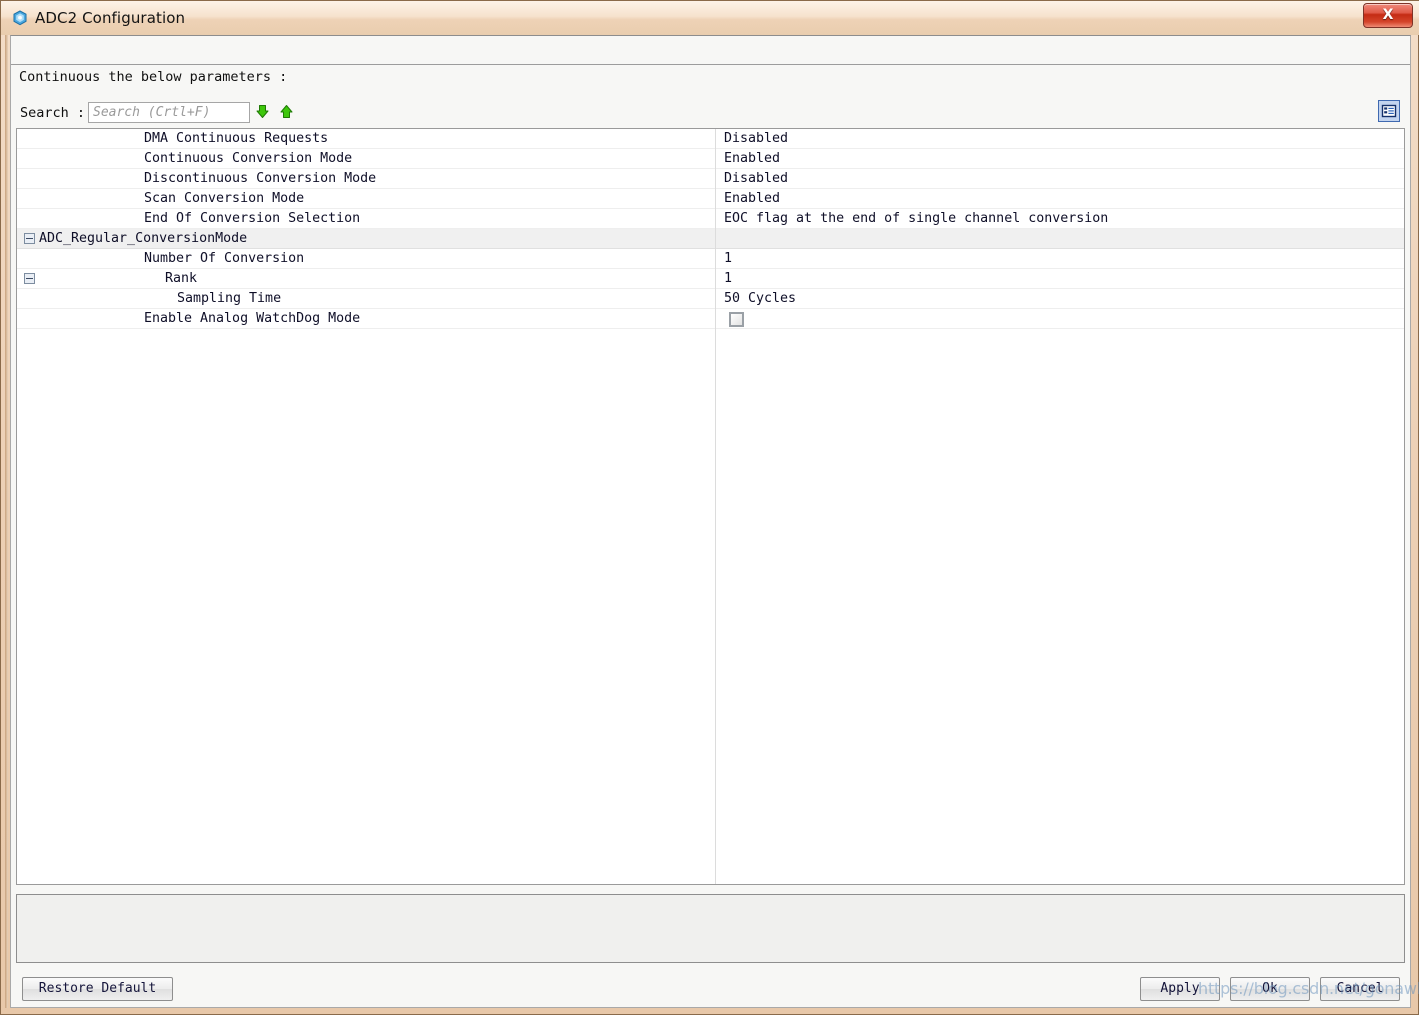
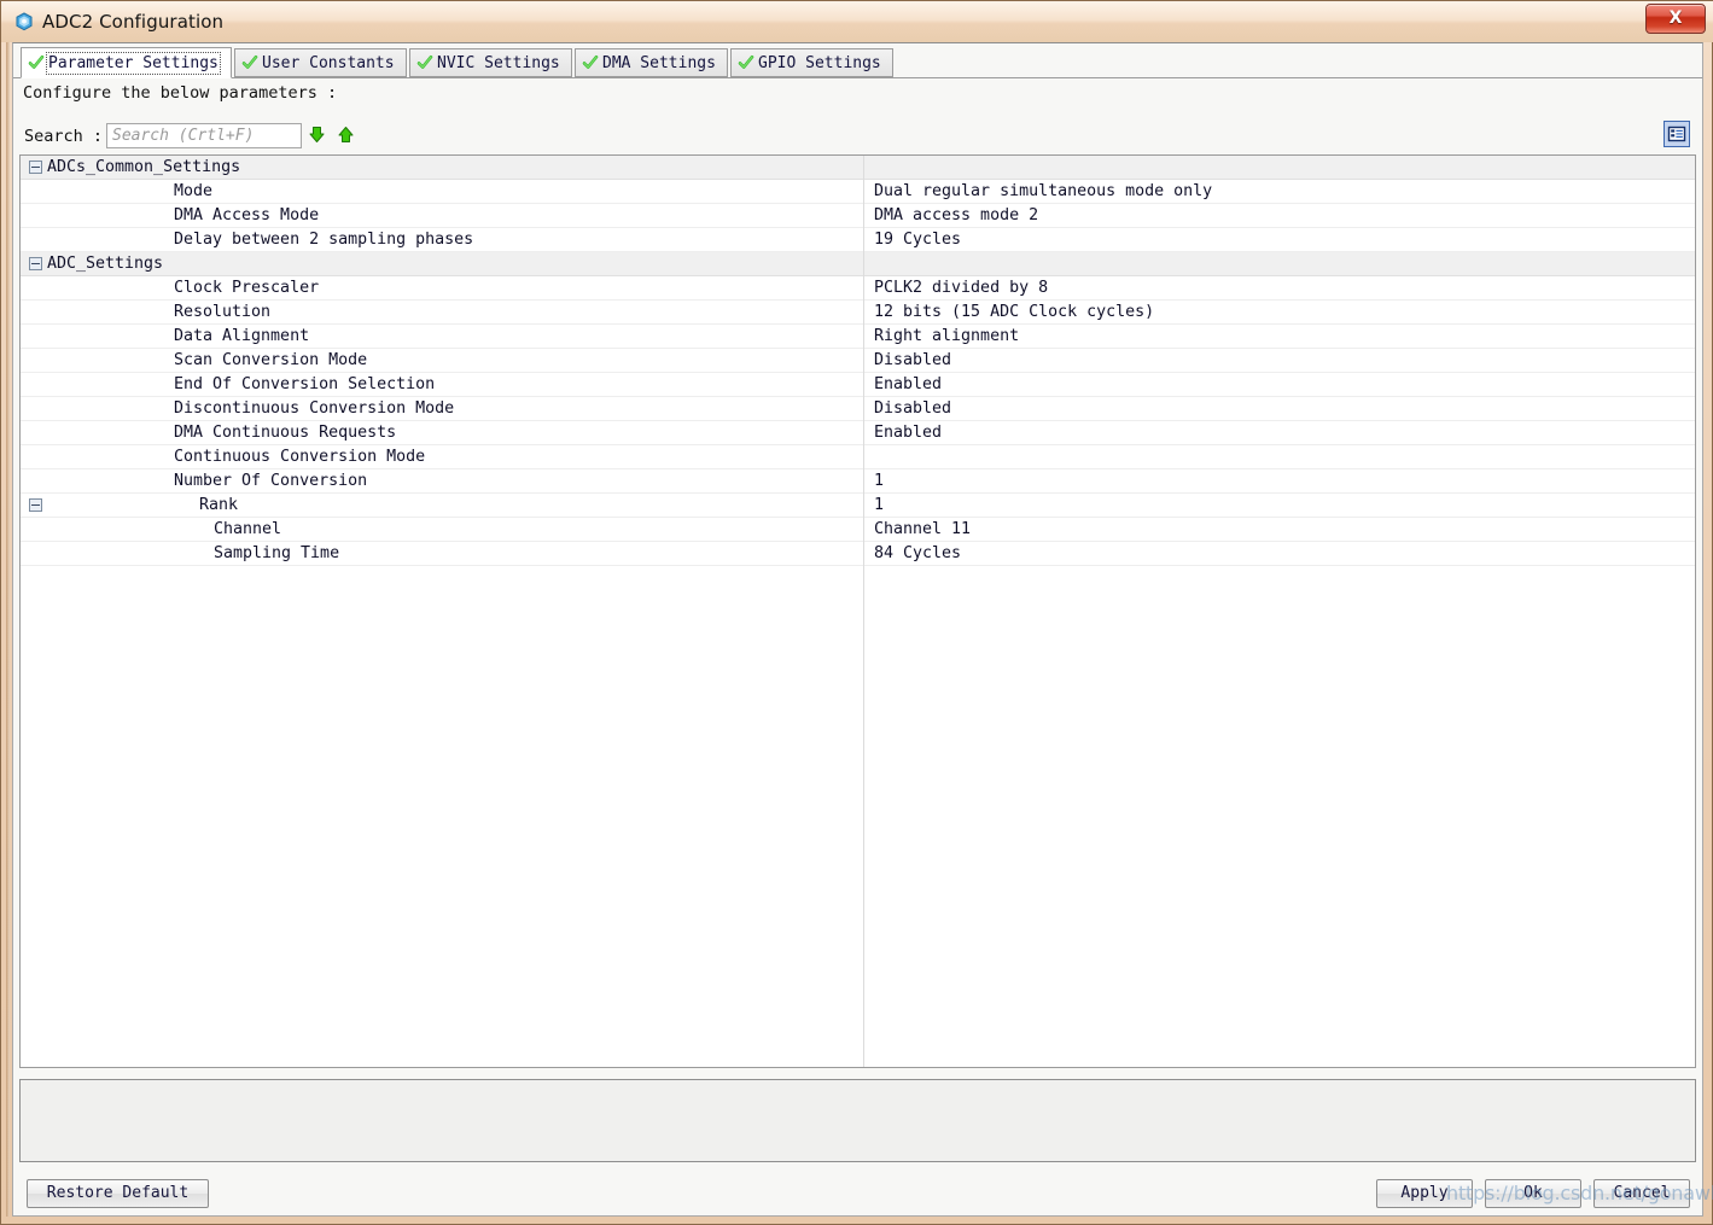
  ADC2 Configuration
  X
+ Parameter Settings
+ User Constants
+ NVIC Settings
+ DMA Settings
+ GPIO Settings
- Continuous the below parameters :
+ Configure the below parameters :
  Search :
  Search (Crtl+F)
+ ADCs_Common_Settings
+ Mode
+ Dual regular simultaneous mode only
+ DMA Access Mode
+ DMA access mode 2
+ Delay between 2 sampling phases
+ 19 Cycles
+ ADC_Settings
+ Clock Prescaler
+ PCLK2 divided by 8
+ Resolution
+ 12 bits (15 ADC Clock cycles)
+ Data Alignment
+ Right alignment
- DMA Continuous Requests
+ Scan Conversion Mode
  Disabled
- Continuous Conversion Mode
+ End Of Conversion Selection
  Enabled
  Discontinuous Conversion Mode
  Disabled
- Scan Conversion Mode
+ DMA Continuous Requests
  Enabled
- End Of Conversion Selection
+ Continuous Conversion Mode
- EOC flag at the end of single channel conversion
- ADC_Regular_ConversionMode
  Number Of Conversion
  1
  Rank
  1
+ Channel
+ Channel 11
  Sampling Time
- 50 Cycles
+ 84 Cycles
- Enable Analog WatchDog Mode
  Restore Default
  Apply
  Ok
  Cancel
  https://blog.csdn.net/gonaw
